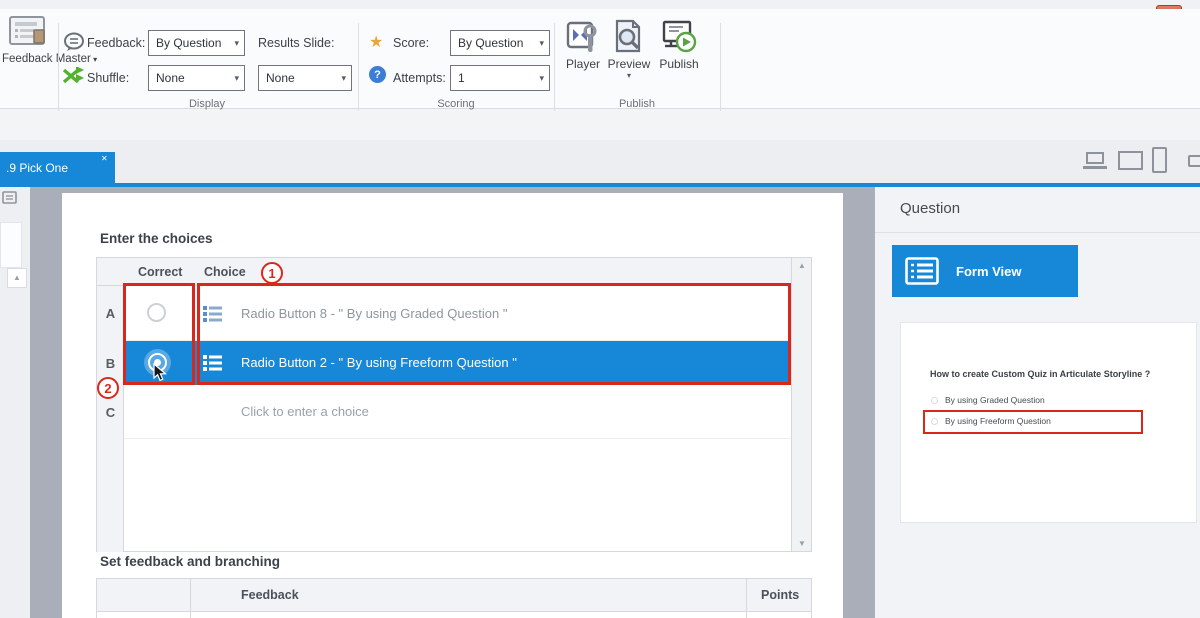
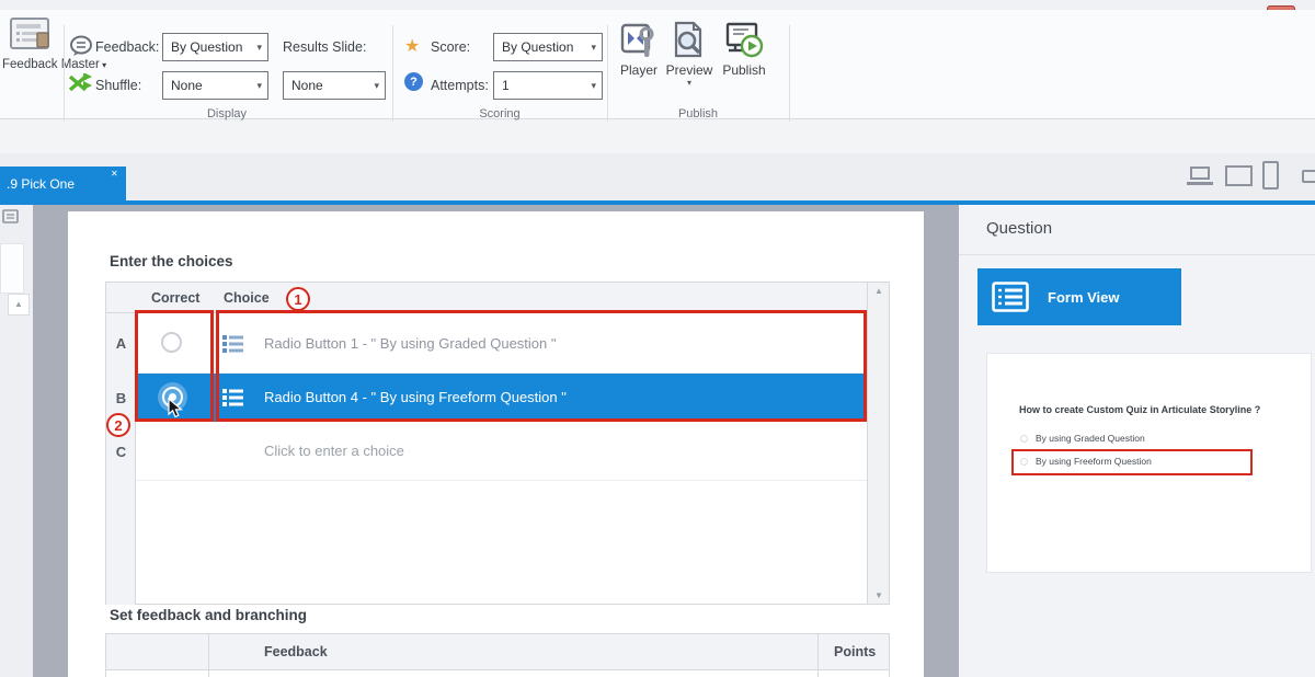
  Feedback Master ▾
  Feedback:
  By Question
  ▾
  Shuffle:
  None
  ▾
  Results Slide:
  None
  ▾
  Display
  ★
  Score:
  By Question
  ▾
  ?
  Attempts:
  1
  ▾
  Scoring
  Player
  Preview
  ▾
  Publish
  Publish
  .9 Pick One
  ✕
  ▲
  Enter the choices
  Correct
  Choice
  A
- Radio Button 8 - " By using Graded Question "
+ Radio Button 1 - " By using Graded Question "
  B
- Radio Button 2 - " By using Freeform Question "
+ Radio Button 4 - " By using Freeform Question "
  C
  Click to enter a choice
  ▲
  ▼
  1
  2
  Set feedback and branching
  Feedback
  Points
  Question
  Form View
  How to create Custom Quiz in Articulate Storyline ?
  By using Graded Question
  By using Freeform Question
